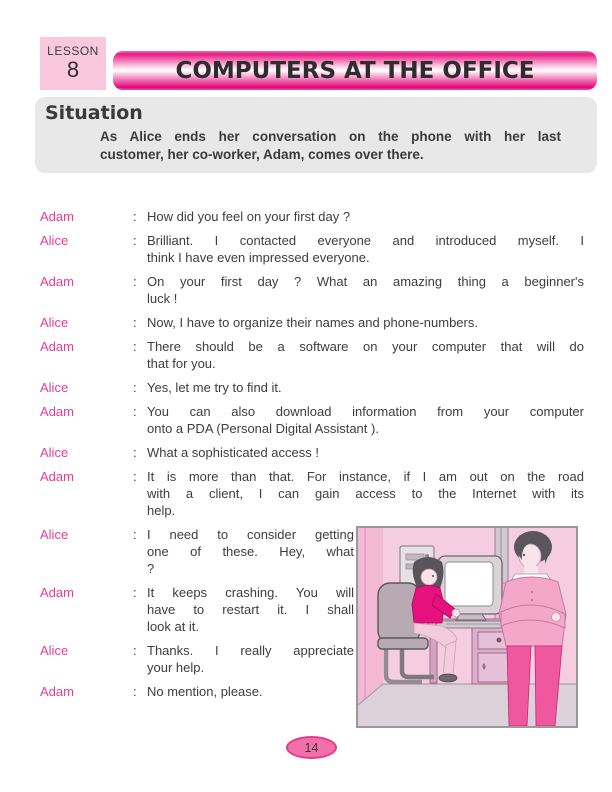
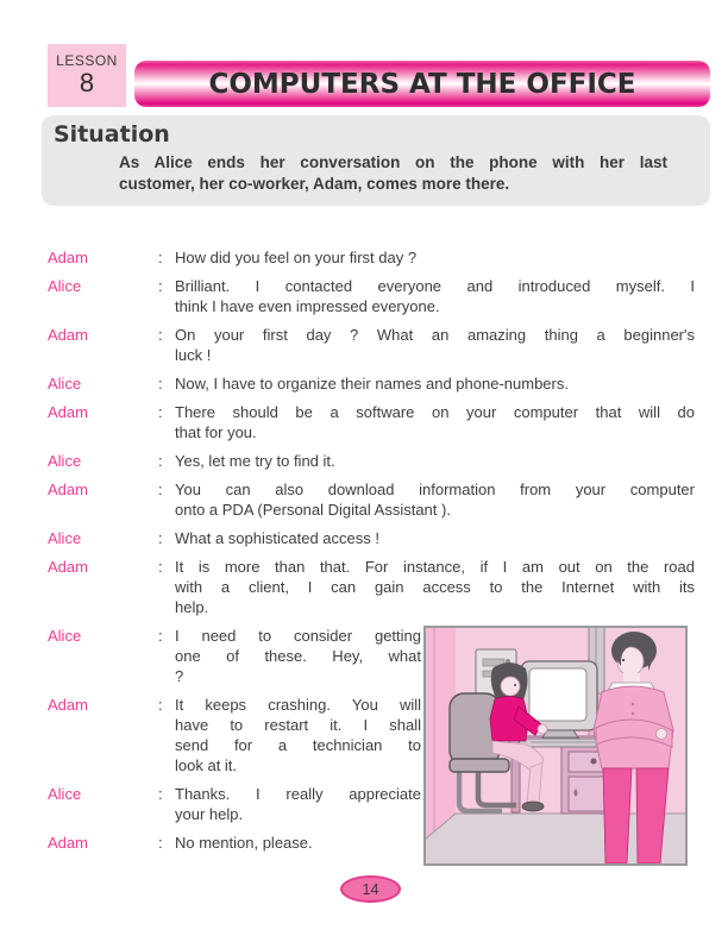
  LESSON
  8
  COMPUTERS AT THE OFFICE
  Situation
  As Alice ends her conversation on the phone with her last
- customer, her co-worker, Adam, comes over there.
+ customer, her co-worker, Adam, comes more there.
  Adam
  :
  How did you feel on your first day ?
  Alice
  :
  Brilliant. I contacted everyone and introduced myself. I
  think I have even impressed everyone.
  Adam
  :
  On your first day ? What an amazing thing a beginner's
  luck !
  Alice
  :
  Now, I have to organize their names and phone-numbers.
  Adam
  :
  There should be a software on your computer that will do
  that for you.
  Alice
  :
  Yes, let me try to find it.
  Adam
  :
  You can also download information from your computer
  onto a PDA (Personal Digital Assistant ).
  Alice
  :
  What a sophisticated access !
  Adam
  :
  It is more than that. For instance, if I am out on the road
  with a client, I can gain access to the Internet with its
  help.
  Alice
  :
  I need to consider getting
  one of these. Hey, what
  ?
  Adam
  :
  It keeps crashing. You will
  have to restart it. I shall
+ send for a technician to
  look at it.
  Alice
  :
  Thanks. I really appreciate
  your help.
  Adam
  :
  No mention, please.
  14
